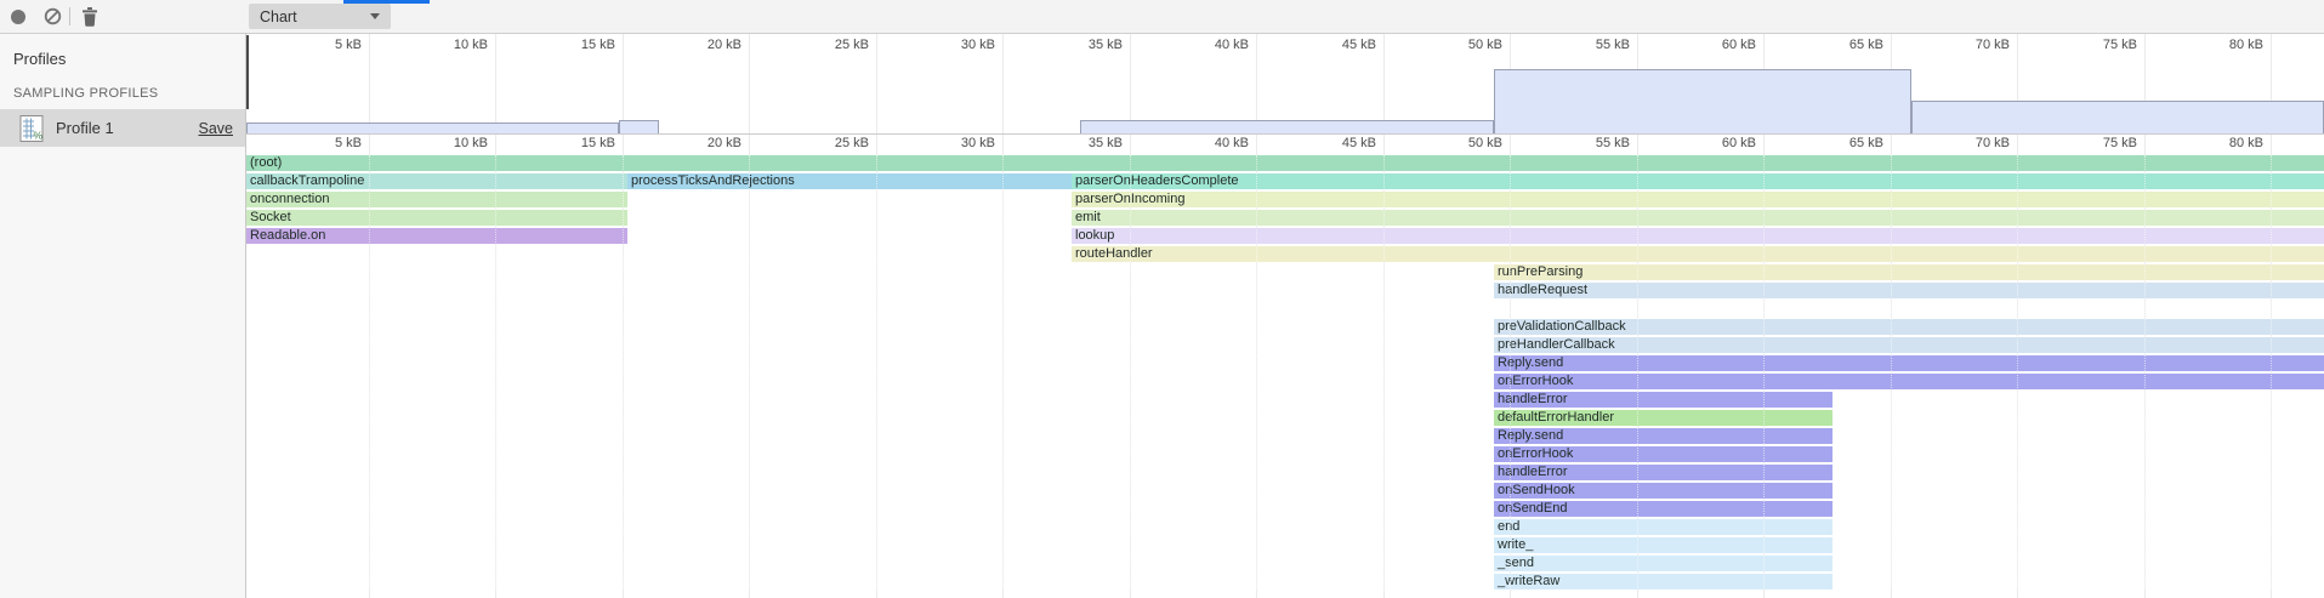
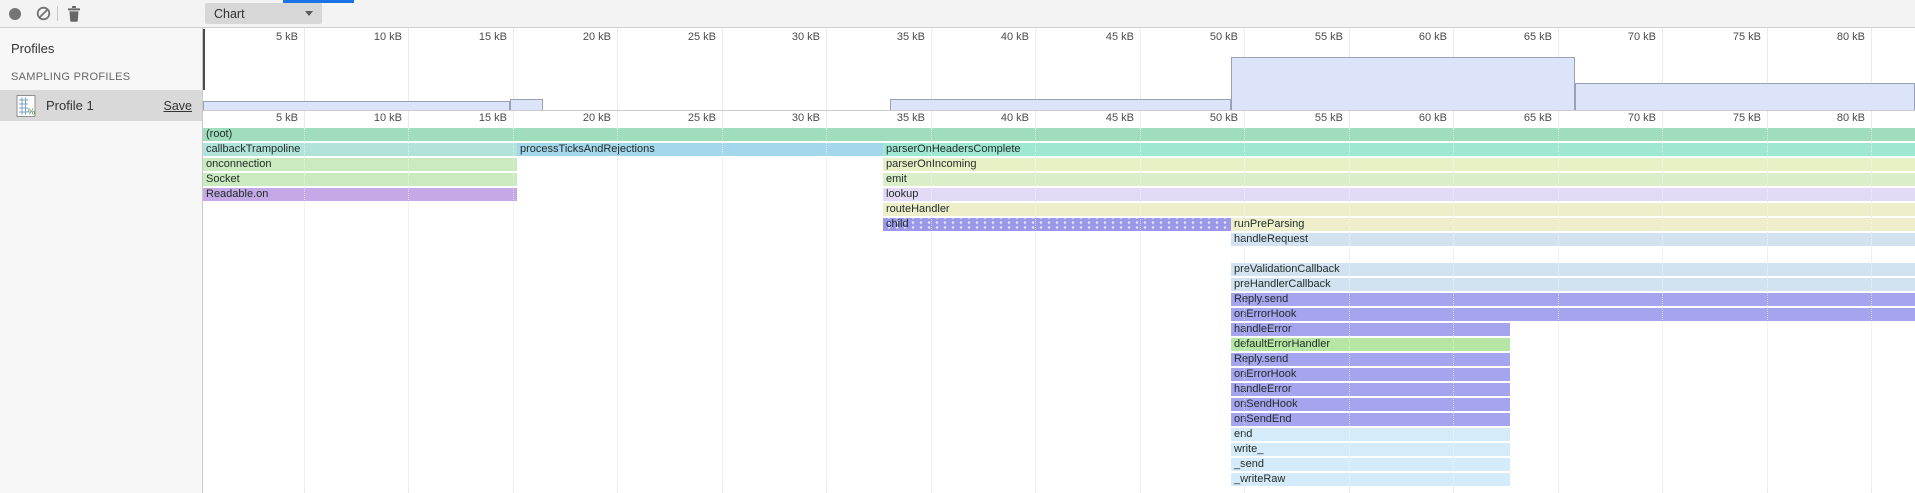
  5 kB
  5 kB
  10 kB
  10 kB
  15 kB
  15 kB
  20 kB
  20 kB
  25 kB
  25 kB
  30 kB
  30 kB
  35 kB
  35 kB
  40 kB
  40 kB
  45 kB
  45 kB
  50 kB
  50 kB
  55 kB
  55 kB
  60 kB
  60 kB
  65 kB
  65 kB
  70 kB
  70 kB
  75 kB
  75 kB
  80 kB
  80 kB
  (root)
  callbackTrampoline
  processTicksAndRejections
  parserOnHeadersComplete
  onconnection
  parserOnIncoming
  Socket
  emit
  Readable.on
  lookup
  routeHandler
+ child
  runPreParsing
  handleRequest
  preValidationCallback
  preHandlerCallback
  Reply.send
  onErrorHook
  handleError
  defaultErrorHandler
  Reply.send
  onErrorHook
  handleError
  onSendHook
  onSendEnd
  end
  write_
  _send
  _writeRaw
  Chart
  Profiles
  SAMPLING PROFILES
  %
  Profile 1
  Save
